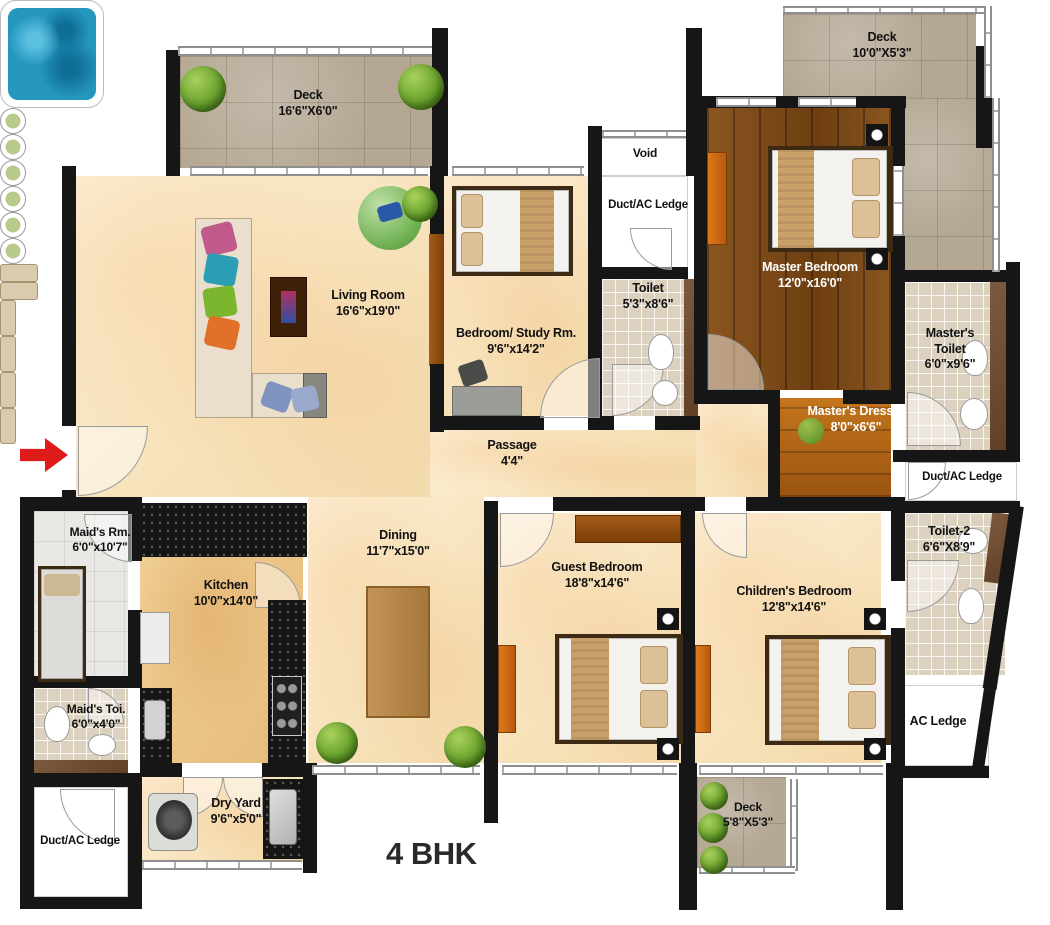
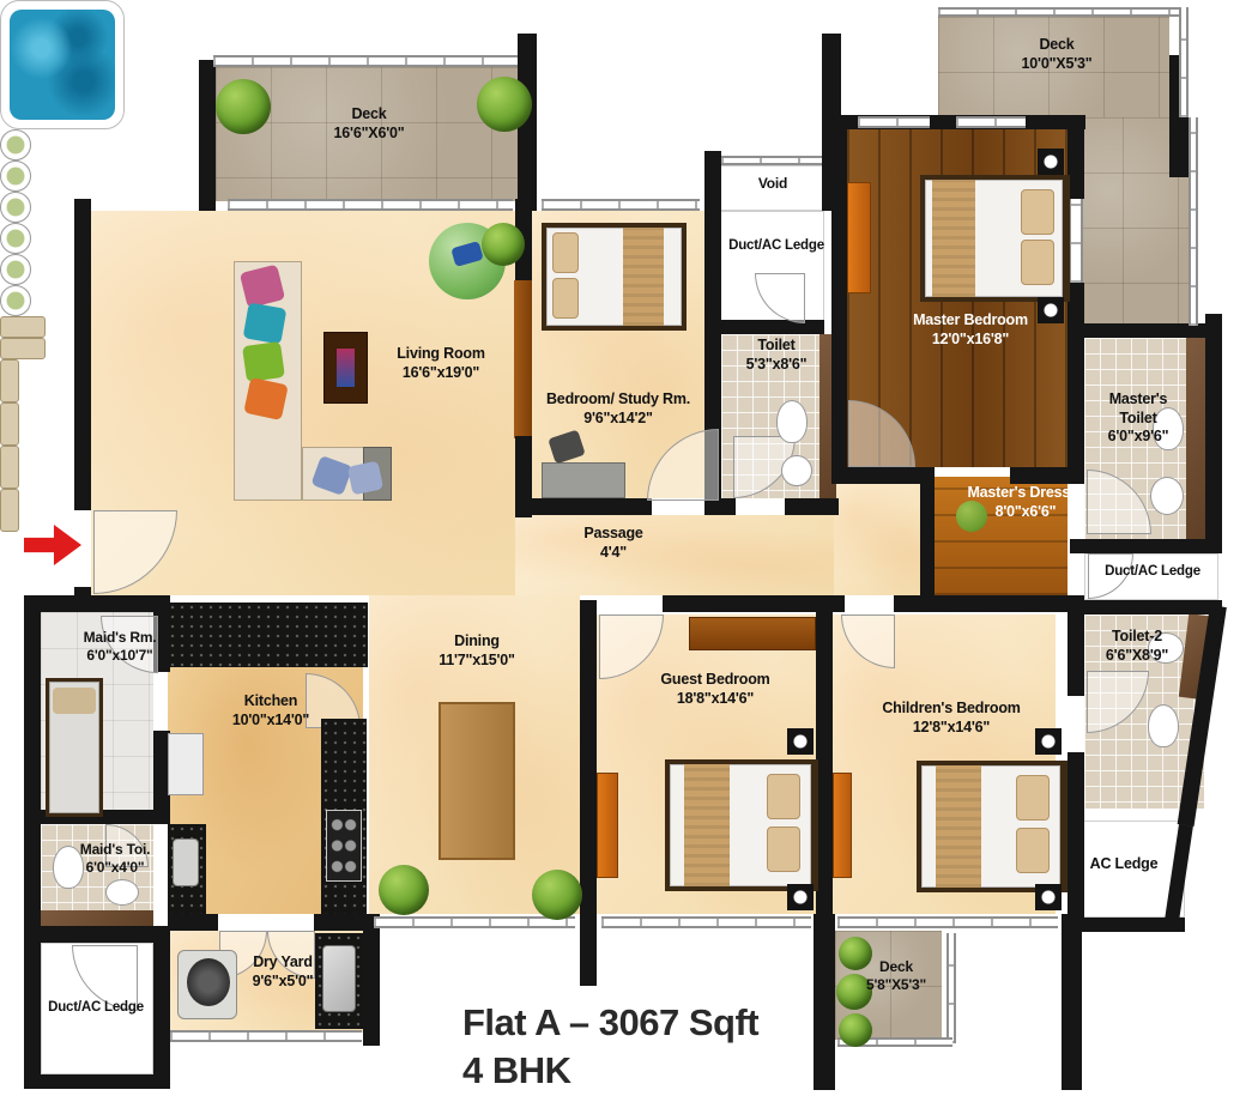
  Deck
  16'6"X6'0"
  Living Room
  16'6"x19'0"
  Bedroom/ Study Rm.
  9'6"x14'2"
  Void
  Duct/AC Ledge
  Toilet
  5'3"x8'6"
  Passage
  4'4"
  Master Bedroom
- 12'0"x16'0"
+ 12'0"x16'8"
  Deck
  10'0"X5'3"
  Master's Toilet
  6'0"x9'6"
  Master's Dresser
  8'0"x6'6"
  Duct/AC Ledge
  Toilet-2
  6'6"X8'9"
  AC Ledge
  Children's Bedroom
  12'8"x14'6"
  Guest Bedroom
  18'8"x14'6"
  Dining
  11'7"x15'0"
  Kitchen
  10'0"x14'0"
  Maid's Rm.
  6'0"x10'7"
  Maid's Toi.
  6'0"x4'0"
  Duct/AC Ledge
  Dry Yard
  9'6"x5'0"
  Deck
  5'8"X5'3"
+ Flat A – 3067 Sqft
  4 BHK
